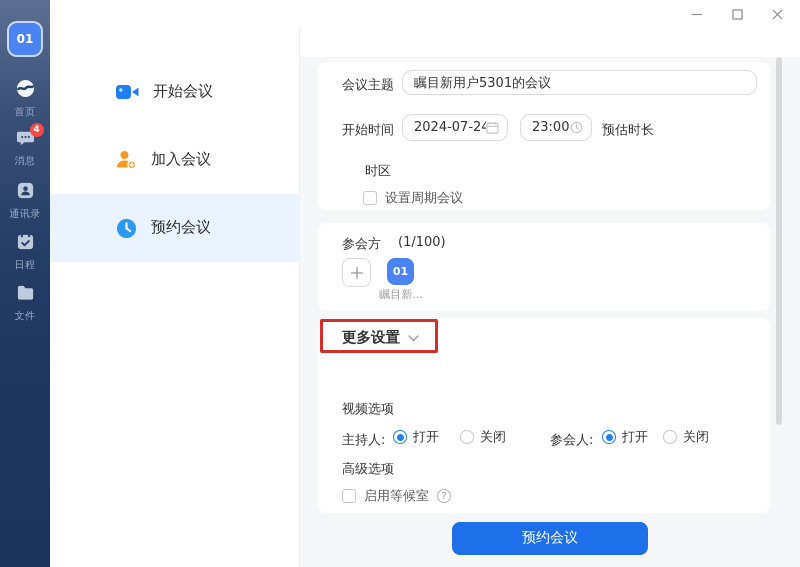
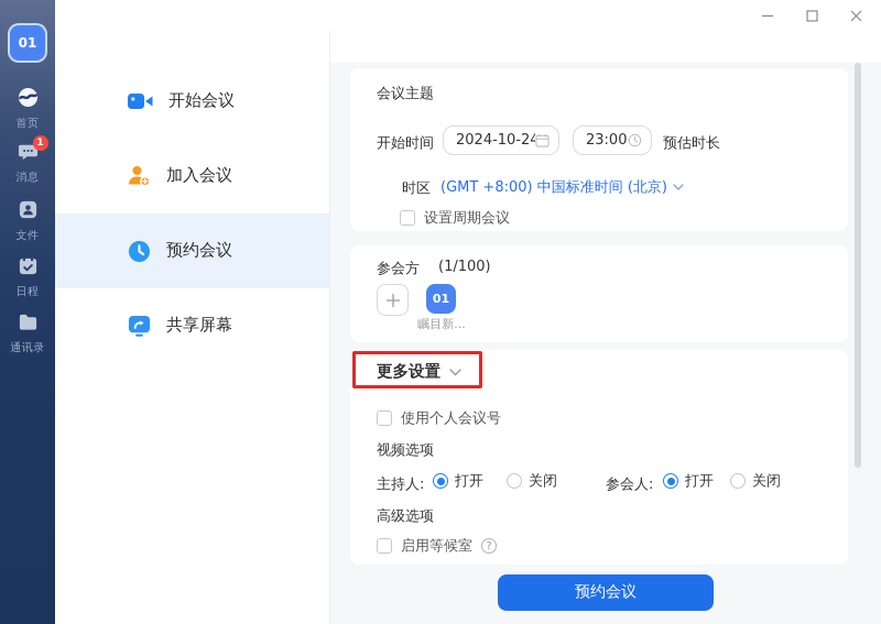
  01
  首页
- 4
+ 1
  消息
- 通讯录
+ 文件
  日程
- 文件
+ 通讯录
  开始会议
  加入会议
  预约会议
+ 共享屏幕
  会议主题
- 瞩目新用户5301的会议
  开始时间
- 2024-07-24
+ 2024-10-24
  23:00
  预估时长
  时区
+ (GMT +8:00) 中国标准时间 (北京)
  设置周期会议
  参会方
  (1/100)
  01
  瞩目新...
  更多设置
+ 使用个人会议号
  视频选项
  主持人:
  打开
  关闭
  参会人:
  打开
  关闭
  高级选项
  启用等候室
  ?
  预约会议
